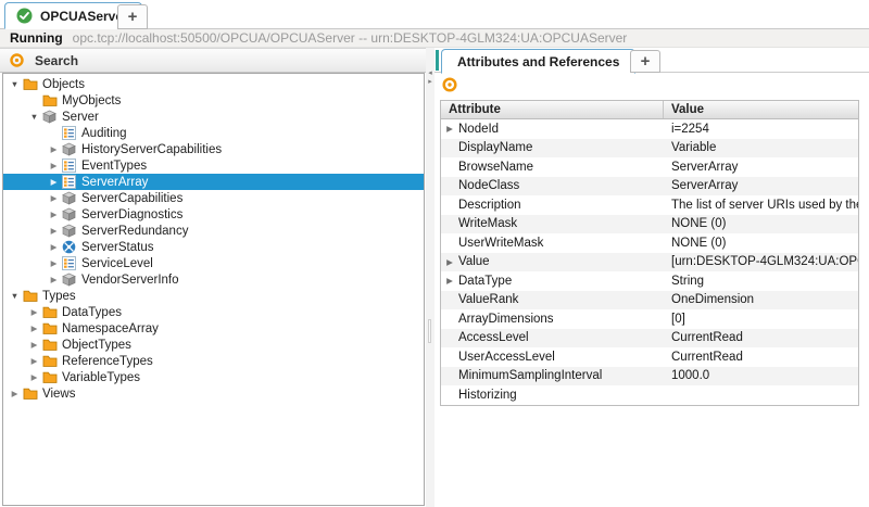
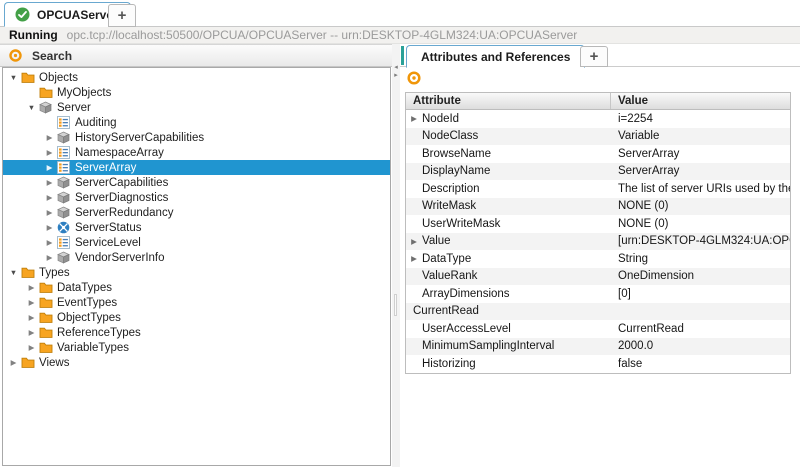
  OPCUAServ
  +
  Running
  opc.tcp://localhost:50500/OPCUA/OPCUAServer -- urn:DESKTOP-4GLM324:UA:OPCUAServer
  Search
  ▼
  Objects
  MyObjects
  ▼
  Server
  Auditing
  ▶
  HistoryServerCapabilities
  ▶
- EventTypes
+ NamespaceArray
  ▶
  ServerArray
  ▶
  ServerCapabilities
  ▶
  ServerDiagnostics
  ▶
  ServerRedundancy
  ▶
  ServerStatus
  ▶
  ServiceLevel
  ▶
  VendorServerInfo
  ▼
  Types
  ▶
  DataTypes
  ▶
- NamespaceArray
+ EventTypes
  ▶
  ObjectTypes
  ▶
  ReferenceTypes
  ▶
  VariableTypes
  ▶
  Views
  Attributes and References
  +
  Attribute
  Value
  ▶
  NodeId
  i=2254
- DisplayName
+ NodeClass
  Variable
  BrowseName
  ServerArray
- NodeClass
+ DisplayName
  ServerArray
  Description
  The list of server URIs used by th
  WriteMask
  NONE (0)
  UserWriteMask
  NONE (0)
  ▶
  Value
  [urn:DESKTOP-4GLM324:UA:OP
  ▶
  DataType
  String
  ValueRank
  OneDimension
  ArrayDimensions
  [0]
- AccessLevel
  CurrentRead
  UserAccessLevel
  CurrentRead
  MinimumSamplingInterval
- 1000.0
+ 2000.0
  Historizing
+ false
